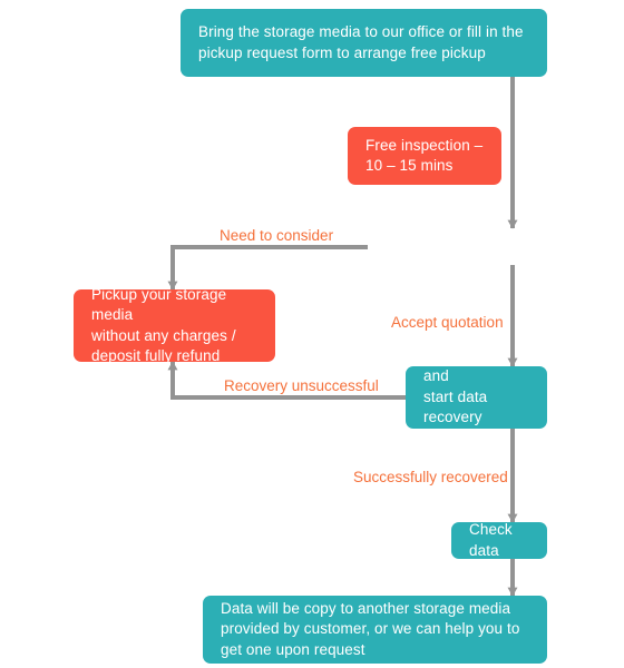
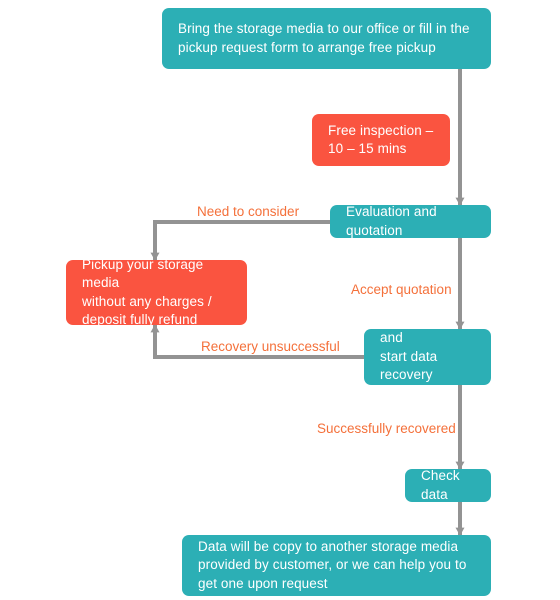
  Bring the storage media to our office or fill in the
  pickup request form to arrange free pickup
  Free inspection –
  10 – 15 mins
+ Evaluation and quotation
  Pickup your storage media
  without any charges /
  deposit fully refund
  start data recovery
  Check data
  Data will be copy to another storage media
  provided by customer, or we can help you to
  get one upon request
  Need to consider
  Accept quotation
  Recovery unsuccessful
  Successfully recovered
